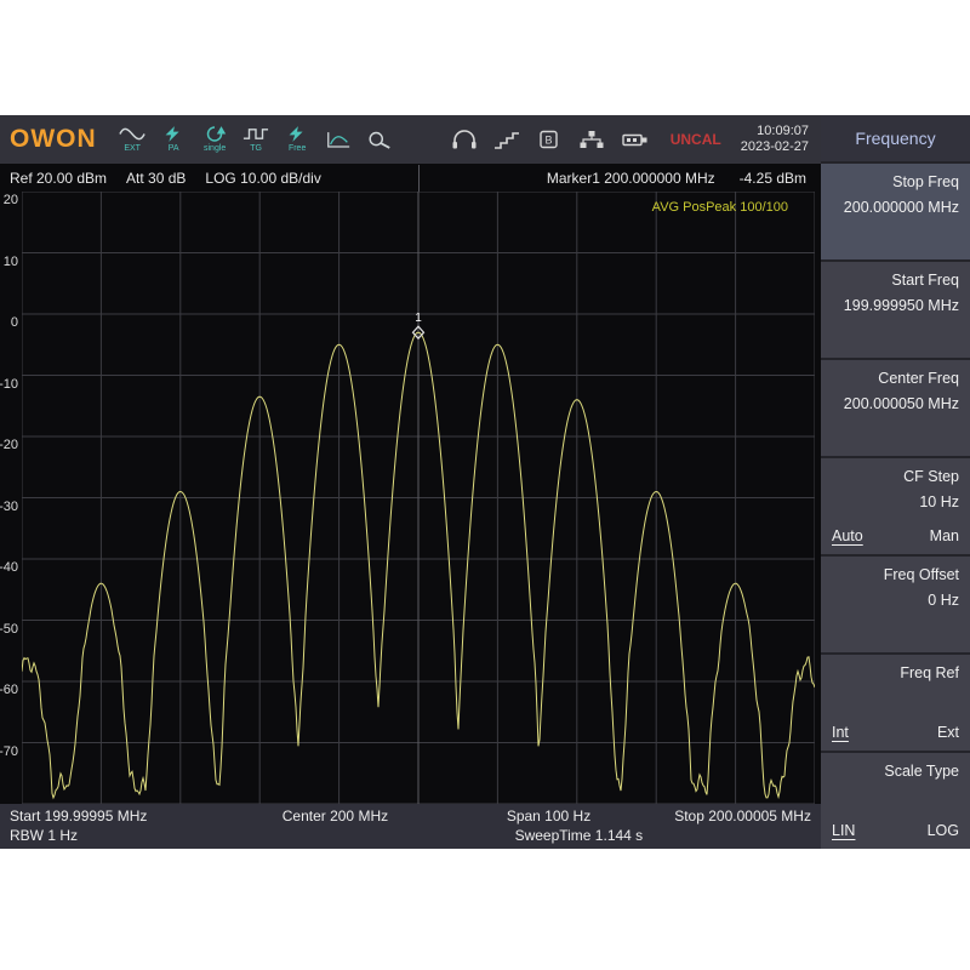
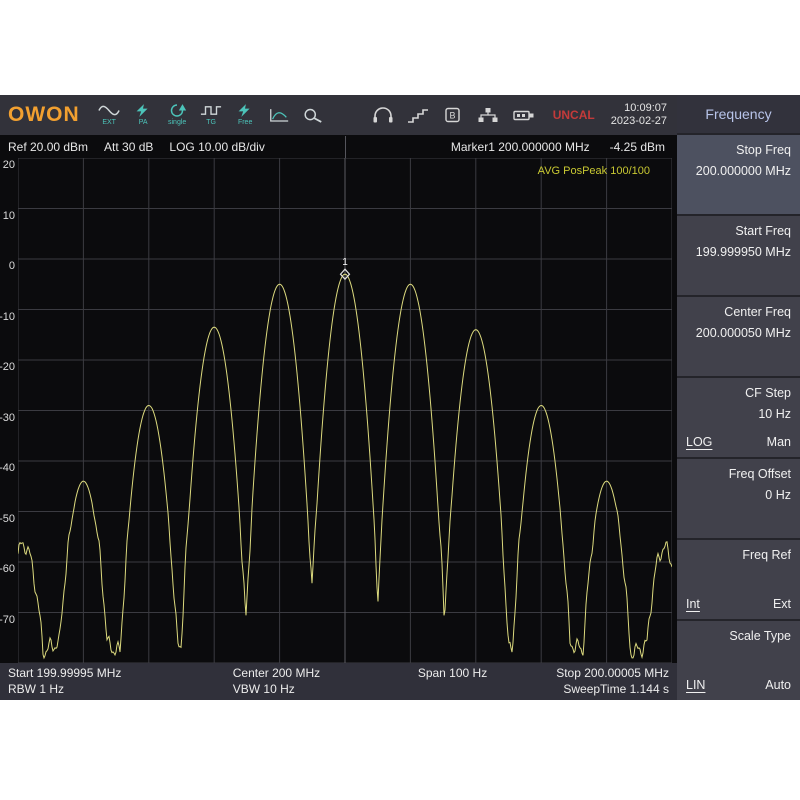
  OWON
  B
  UNCAL
  10:09:07
  2023-02-27
  Ref 20.00 dBm
  Att 30 dB
  LOG 10.00 dB/div
  Marker1 200.000000 MHz
  -4.25 dBm
  20
  10
  0
  -10
  -20
  -30
  -40
  -50
  -60
  -70
  1
  AVG PosPeak 100/100
  Start 199.99995 MHz
  Center 200 MHz
  Span 100 Hz
  Stop 200.00005 MHz
  RBW 1 Hz
+ VBW 10 Hz
  SweepTime 1.144 s
  Frequency
  Stop Freq
  200.000000 MHz
  Start Freq
  199.999950 MHz
  Center Freq
  200.000050 MHz
  CF Step
  10 Hz
- Auto
+ LOG
  Man
  Freq Offset
  0 Hz
  Freq Ref
  Int
  Ext
  Scale Type
  LIN
- LOG
+ Auto
